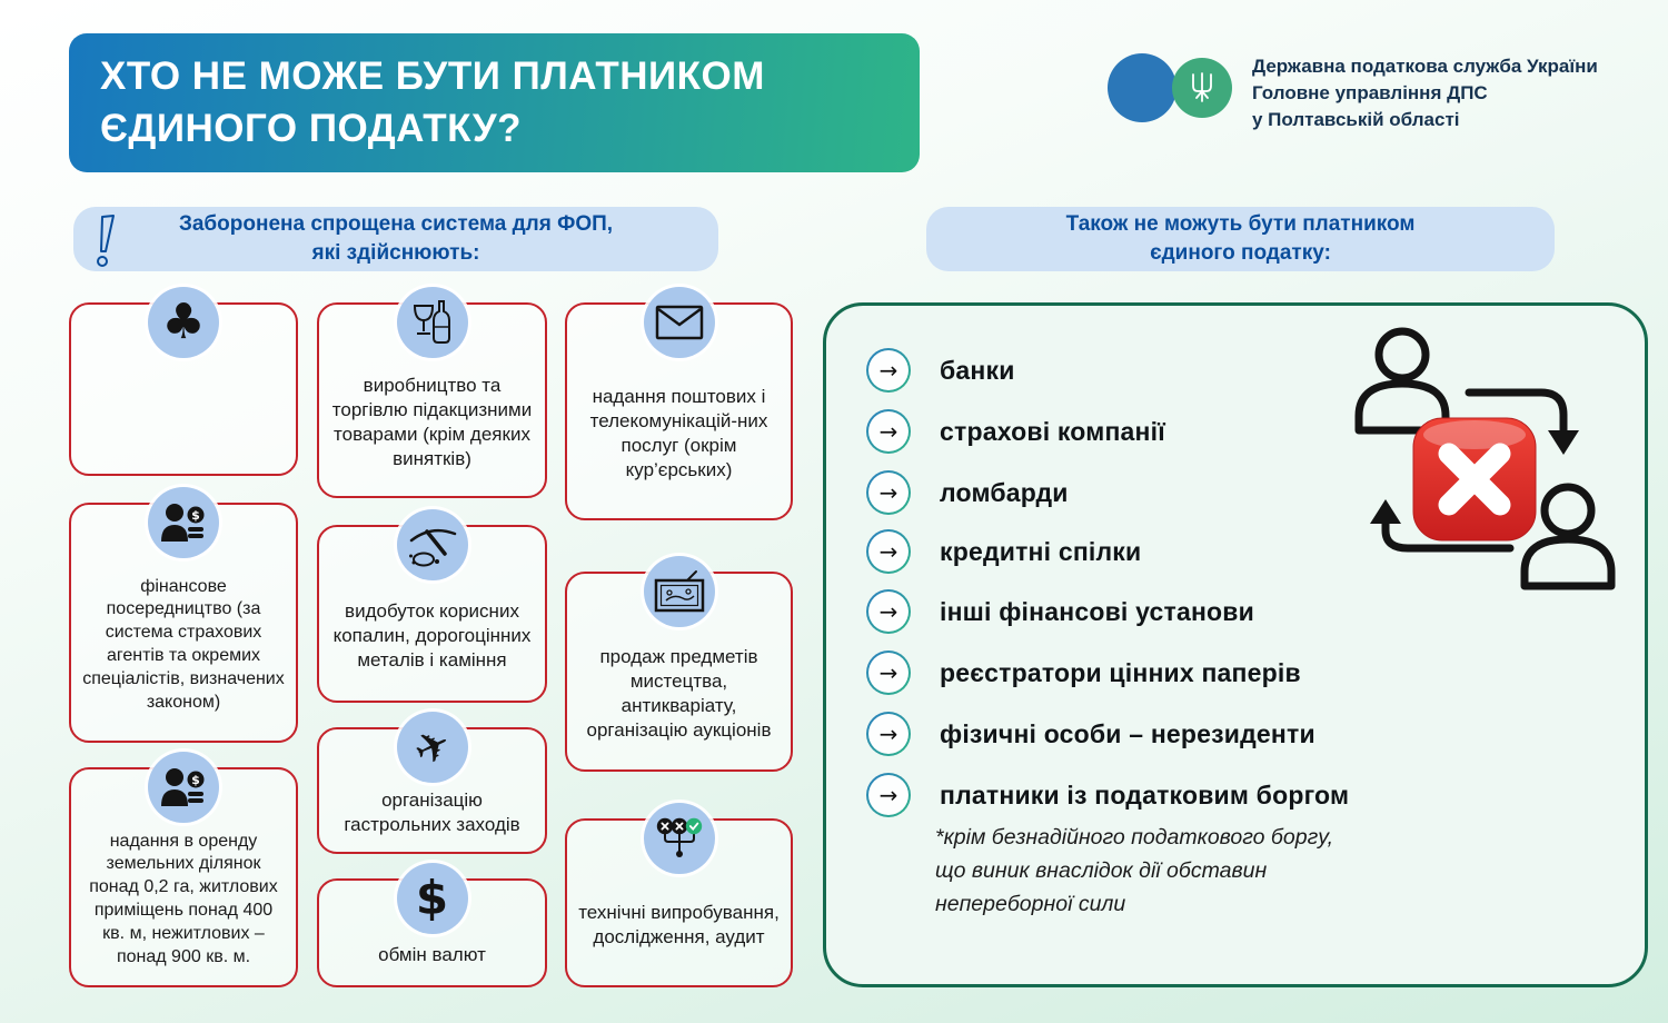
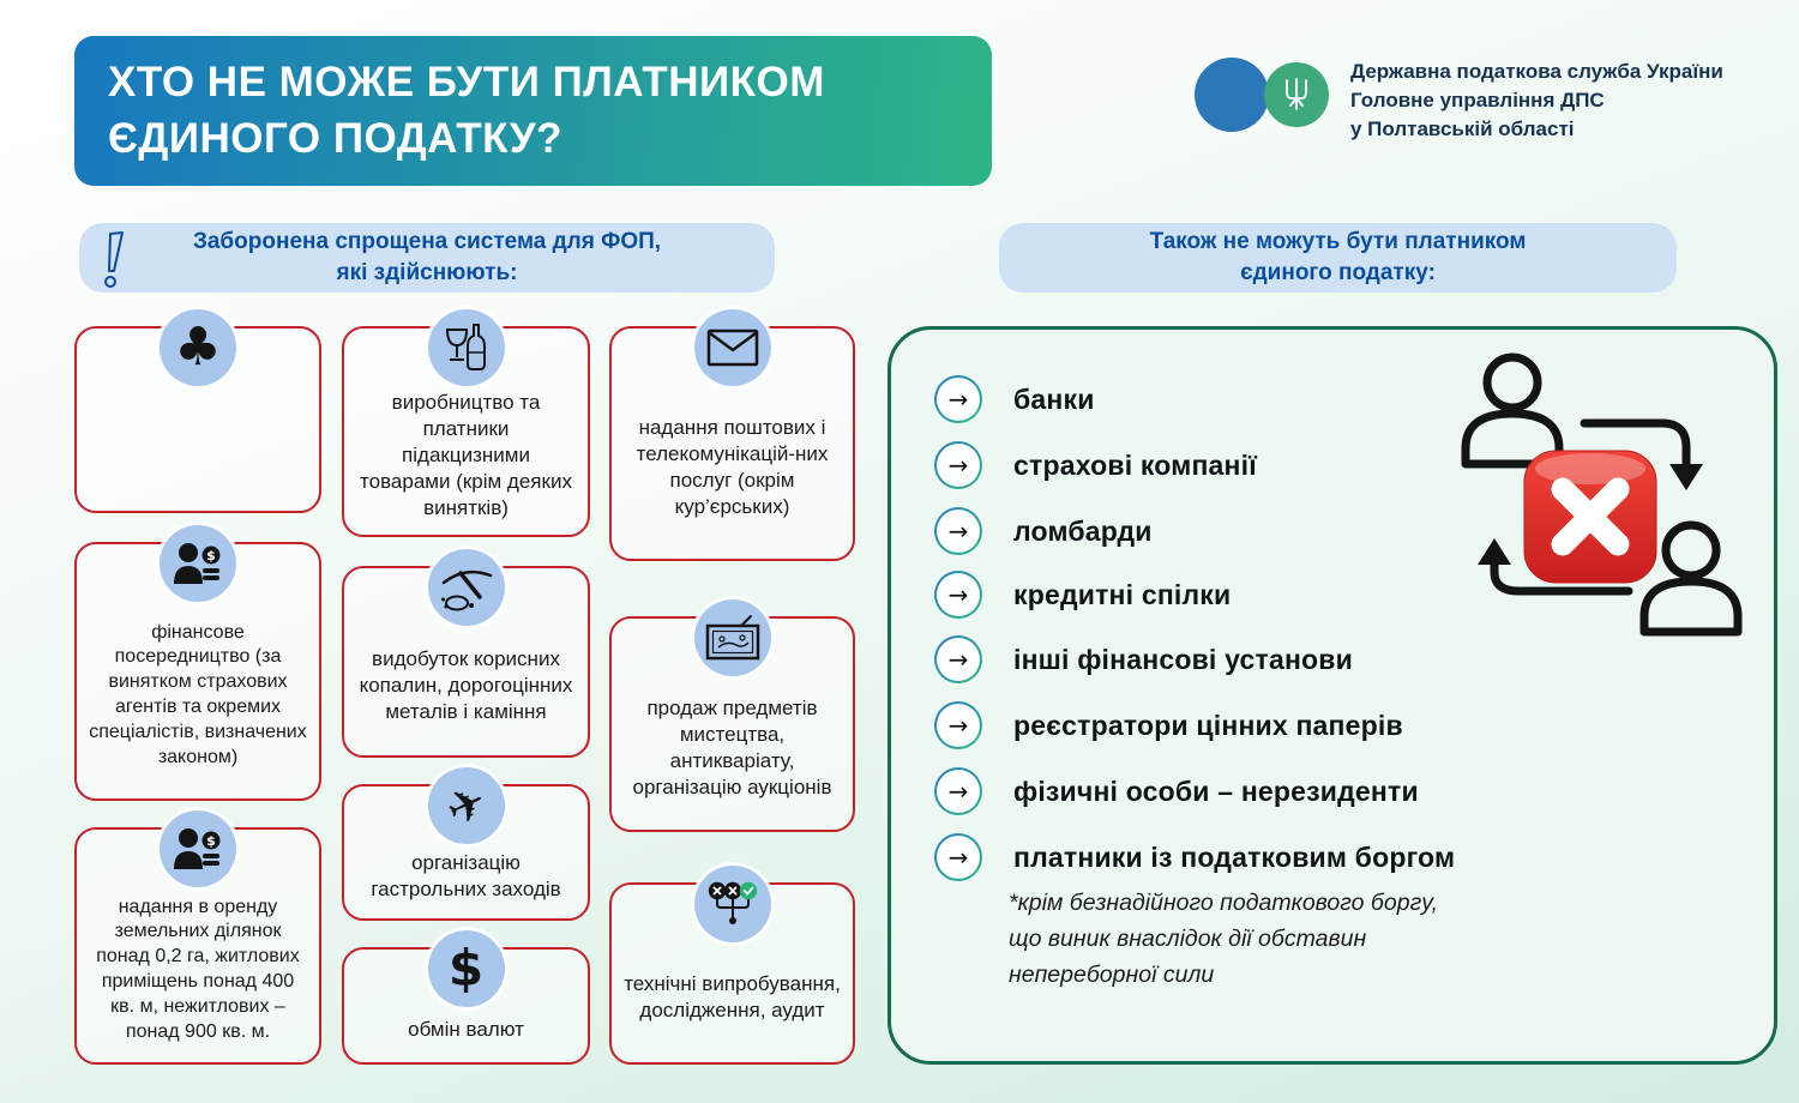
  ХТО НЕ МОЖЕ БУТИ ПЛАТНИКОМ
  ЄДИНОГО ПОДАТКУ?
  Державна податкова служба України
  Головне управління ДПС
  у Полтавській області
  Заборонена спрощена система для ФОП,
  які здійснюють:
  Також не можуть бути платником
  єдиного податку:
  ♣
  $
- фінансове посередництво (за система страхових агентів та окремих спеціалістів, визначених законом)
+ фінансове посередництво (за винятком страхових агентів та окремих спеціалістів, визначених законом)
  $
  надання в оренду земельних ділянок понад 0,2 га, житлових приміщень понад 400 кв. м, нежитлових – понад 900 кв. м.
- виробництво та торгівлю підакцизними товарами (крім деяких винятків)
+ виробництво та платники підакцизними товарами (крім деяких винятків)
  видобуток корисних копалин, дорогоцінних металів і каміння
  організацію гастрольних заходів
  $
  обмін валют
  надання поштових і телекомунікацій-них послуг (окрім кур’єрських)
  продаж предметів мистецтва, антикваріату, організацію аукціонів
  технічні випробування, дослідження, аудит
  →
  банки
  →
  страхові компанії
  →
  ломбарди
  →
  кредитні спілки
  →
  інші фінансові установи
  →
  реєстратори цінних паперів
  →
  фізичні особи – нерезиденти
  →
  платники із податковим боргом
  *крім безнадійного податкового боргу,
  що виник внаслідок дії обставин
  непереборної сили
